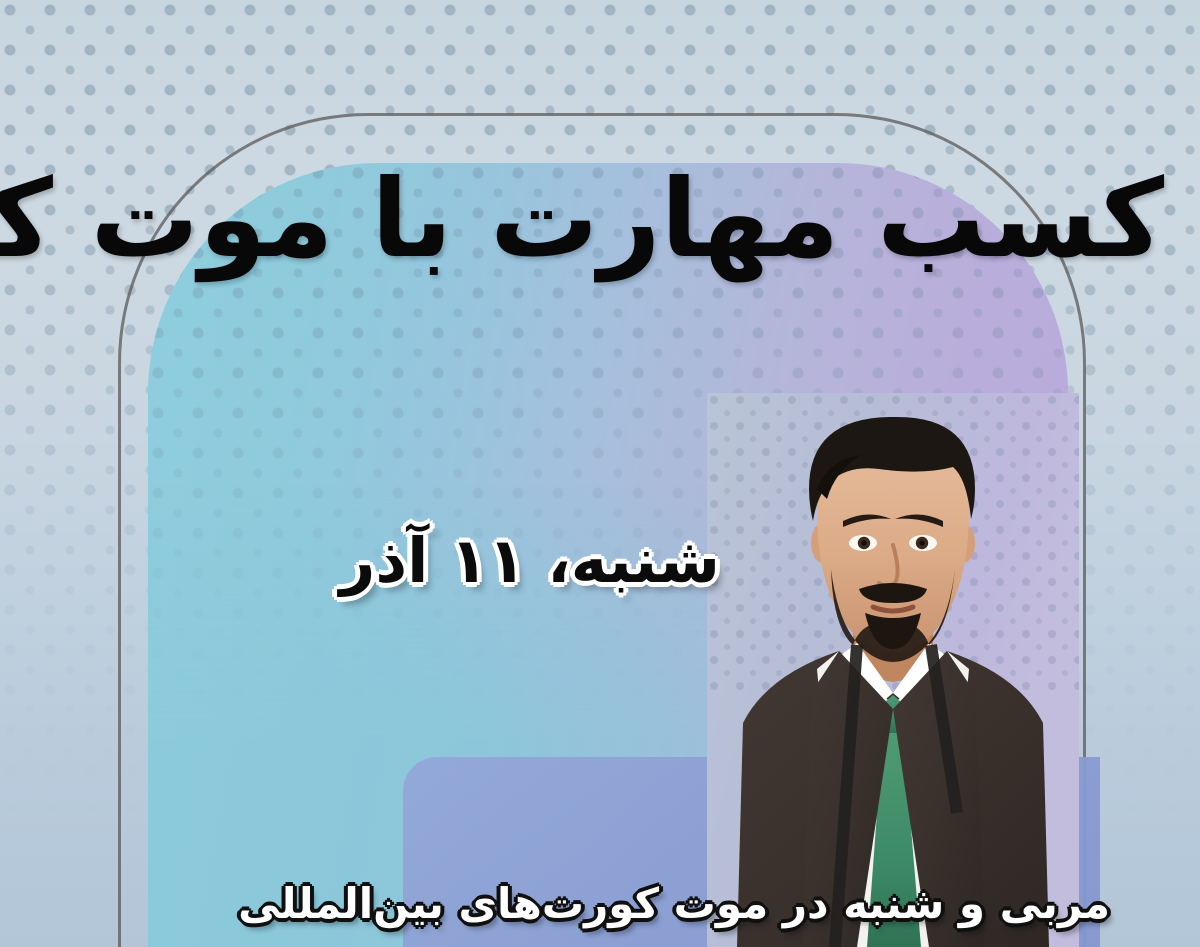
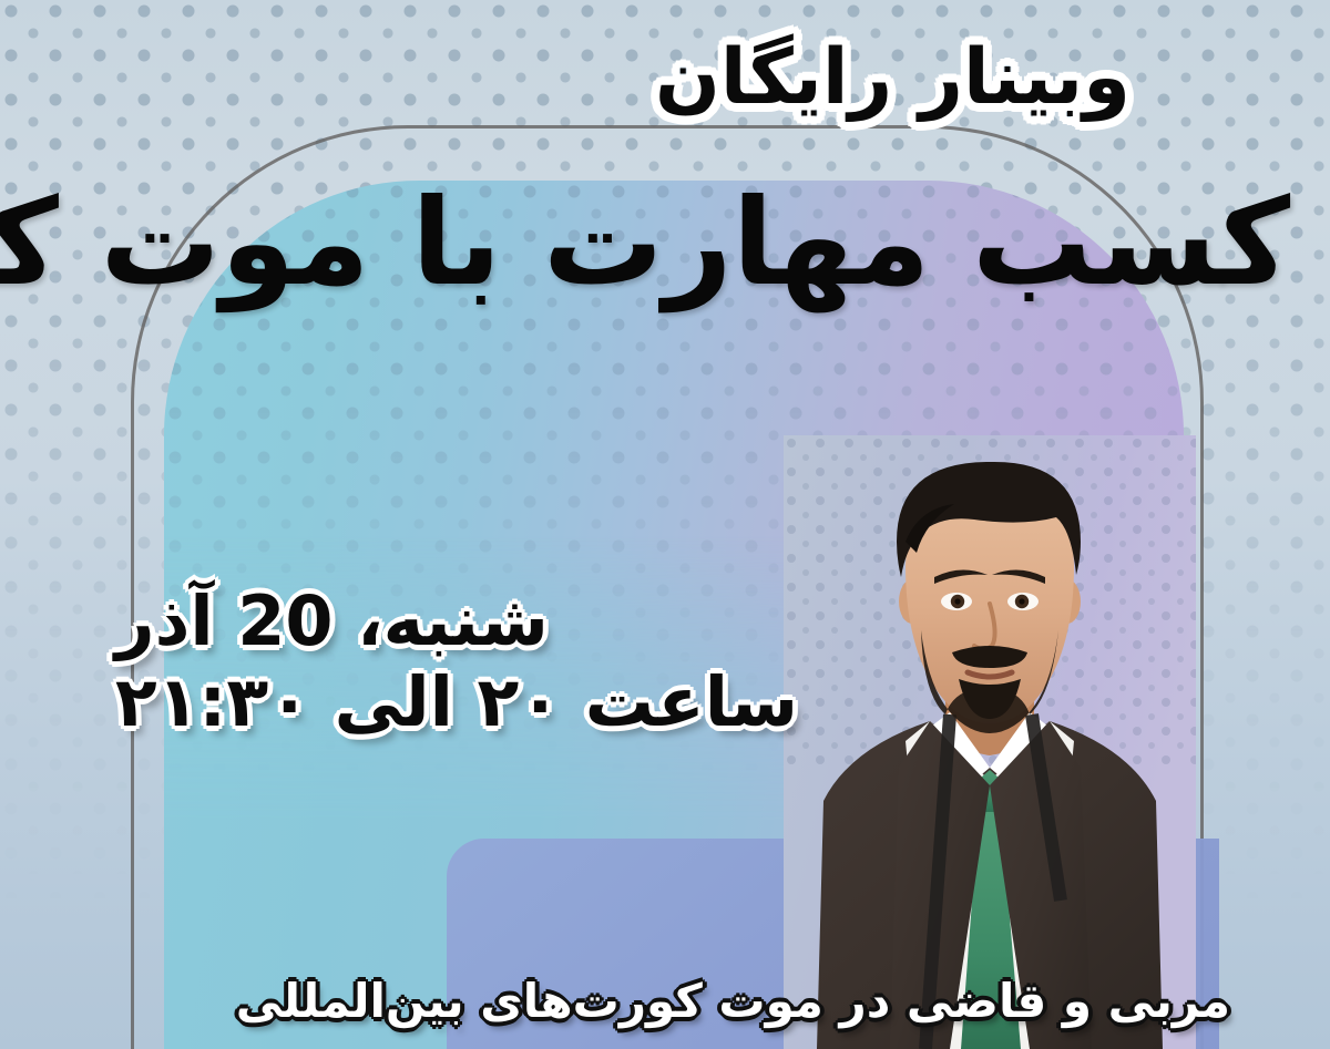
+ وبینار رایگان
  کسب مهارت با موت ک
- شنبه، ۱۱ آذر
+ شنبه، 20 آذر
+ ساعت ۲۰ الی ۲۱:۳۰
- مربی و شنبه در موت کورت‌های بین‌المللی
+ مربی و قاضی در موت کورت‌های بین‌المللی
